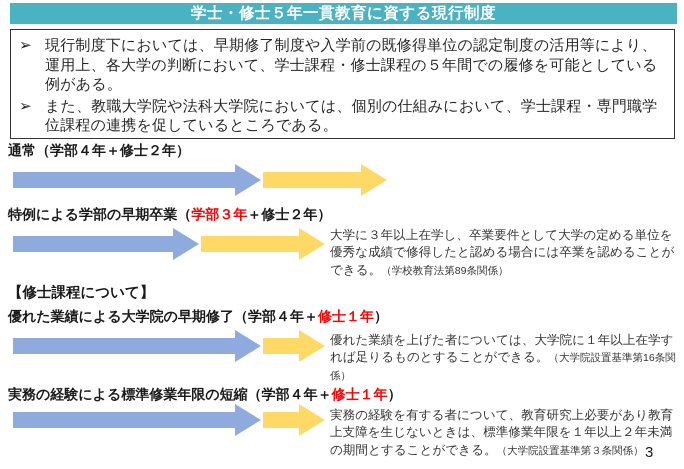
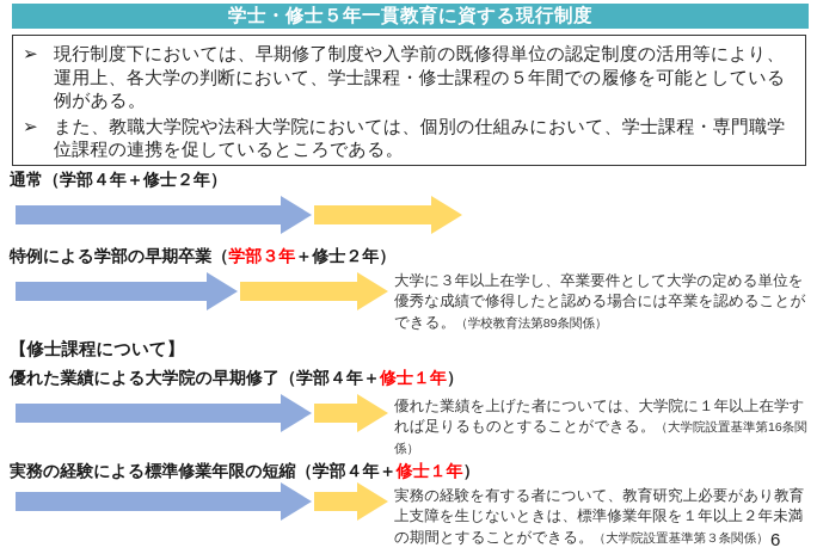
  学士・修士５年一貫教育に資する現行制度
  ➢
  現行制度下においては、早期修了制度や入学前の既修得単位の認定制度の活用等により、運用上、各大学の判断において、学士課程・修士課程の５年間での履修を可能としている例がある。
  ➢
  また、教職大学院や法科大学院においては、個別の仕組みにおいて、学士課程・専門職学位課程の連携を促しているところである。
  通常（学部４年＋修士２年）
  特例による学部の早期卒業（学部３年＋修士２年）
  大学に３年以上在学し、卒業要件として大学の定める単位を優秀な成績で修得したと認める場合には卒業を認めることができる。（学校教育法第89条関係）
  【修士課程について】
  優れた業績による大学院の早期修了（学部４年＋修士１年）
  優れた業績を上げた者については、大学院に１年以上在学すれば足りるものとすることができる。（大学院設置基準第16条関係）
  実務の経験による標準修業年限の短縮（学部４年＋修士１年）
  実務の経験を有する者について、教育研究上必要があり教育上支障を生じないときは、標準修業年限を１年以上２年未満の期間とすることができる。（大学院設置基準第３条関係）
- 3
+ 6
